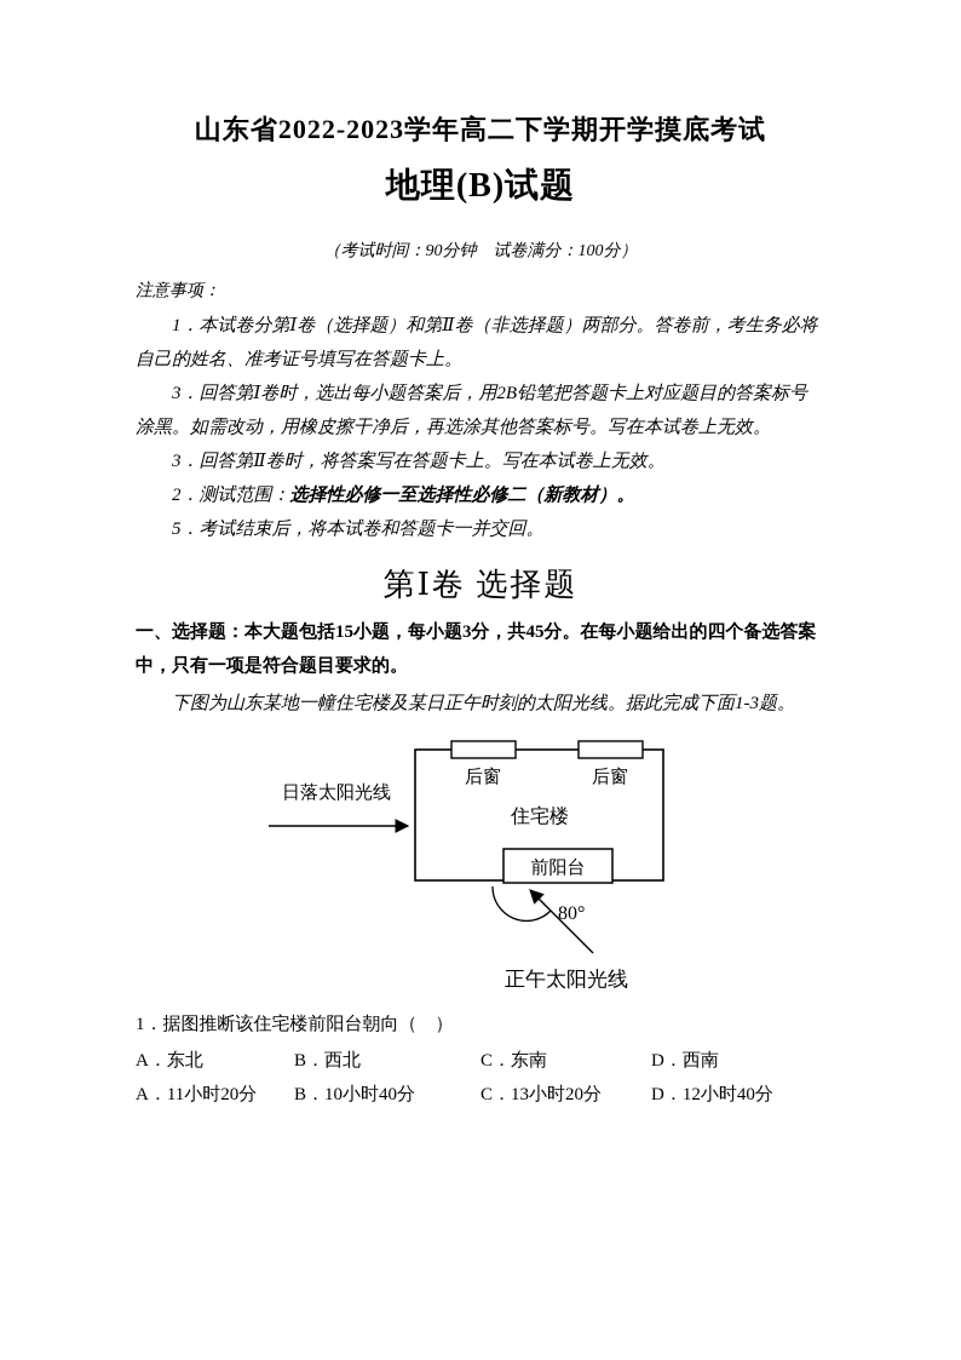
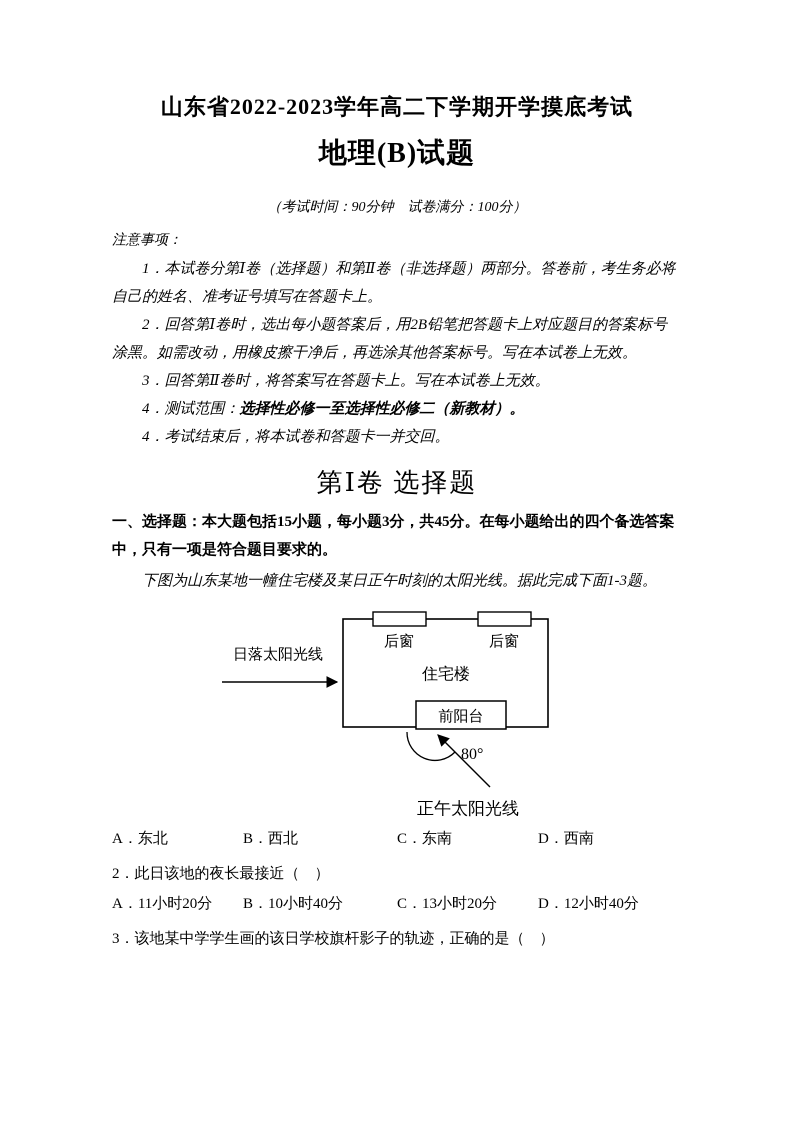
  山东省2022-2023学年高二下学期开学摸底考试
  地理(B)试题
  （考试时间：90分钟 试卷满分：100分）
  注意事项：
  1．本试卷分第Ⅰ卷（选择题）和第Ⅱ卷（非选择题）两部分。答卷前，考生务必将自己的姓名、准考证号填写在答题卡上。
- 3．回答第Ⅰ卷时，选出每小题答案后，用2B铅笔把答题卡上对应题目的答案标号涂黑。如需改动，用橡皮擦干净后，再选涂其他答案标号。写在本试卷上无效。
+ 2．回答第Ⅰ卷时，选出每小题答案后，用2B铅笔把答题卡上对应题目的答案标号涂黑。如需改动，用橡皮擦干净后，再选涂其他答案标号。写在本试卷上无效。
  3．回答第Ⅱ卷时，将答案写在答题卡上。写在本试卷上无效。
- 2．测试范围：选择性必修一至选择性必修二（新教材）。
+ 4．测试范围：选择性必修一至选择性必修二（新教材）。
- 5．考试结束后，将本试卷和答题卡一并交回。
+ 4．考试结束后，将本试卷和答题卡一并交回。
  第Ⅰ卷 选择题
  一、选择题：本大题包括15小题，每小题3分，共45分。在每小题给出的四个备选答案中，只有一项是符合题目要求的。
  下图为山东某地一幢住宅楼及某日正午时刻的太阳光线。据此完成下面1-3题。
  日落太阳光线
  后窗
  后窗
  住宅楼
  前阳台
  80°
  正午太阳光线
- 1．据图推断该住宅楼前阳台朝向（ ）
  A．东北 B．西北 C．东南 D．西南
+ 2．此日该地的夜长最接近（ ）
  A．11小时20分 B．10小时40分 C．13小时20分 D．12小时40分
+ 3．该地某中学学生画的该日学校旗杆影子的轨迹，正确的是（ ）
